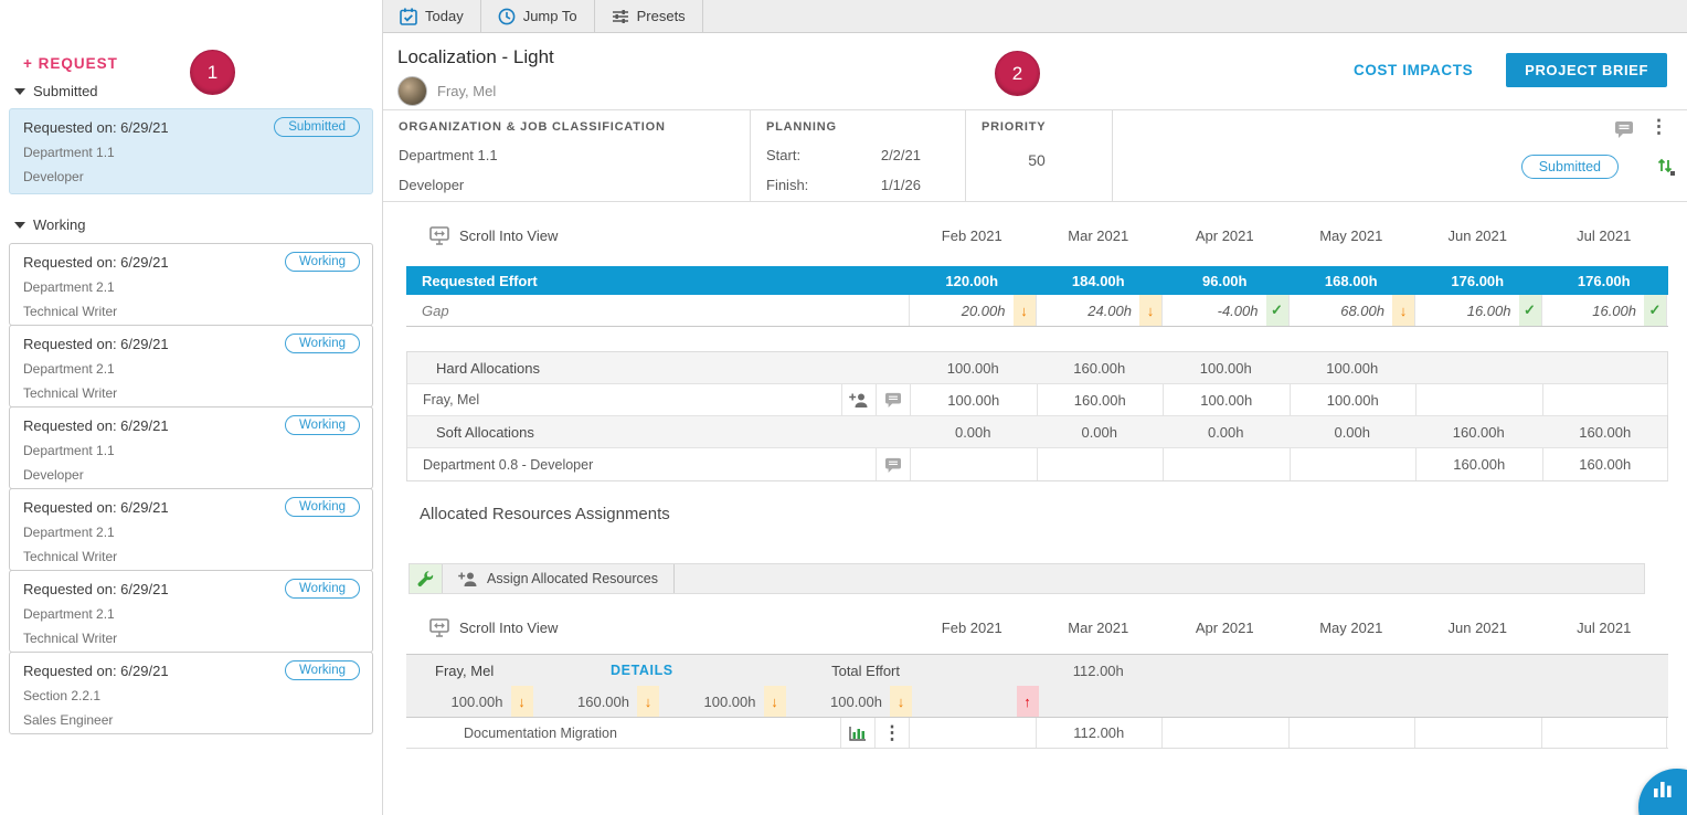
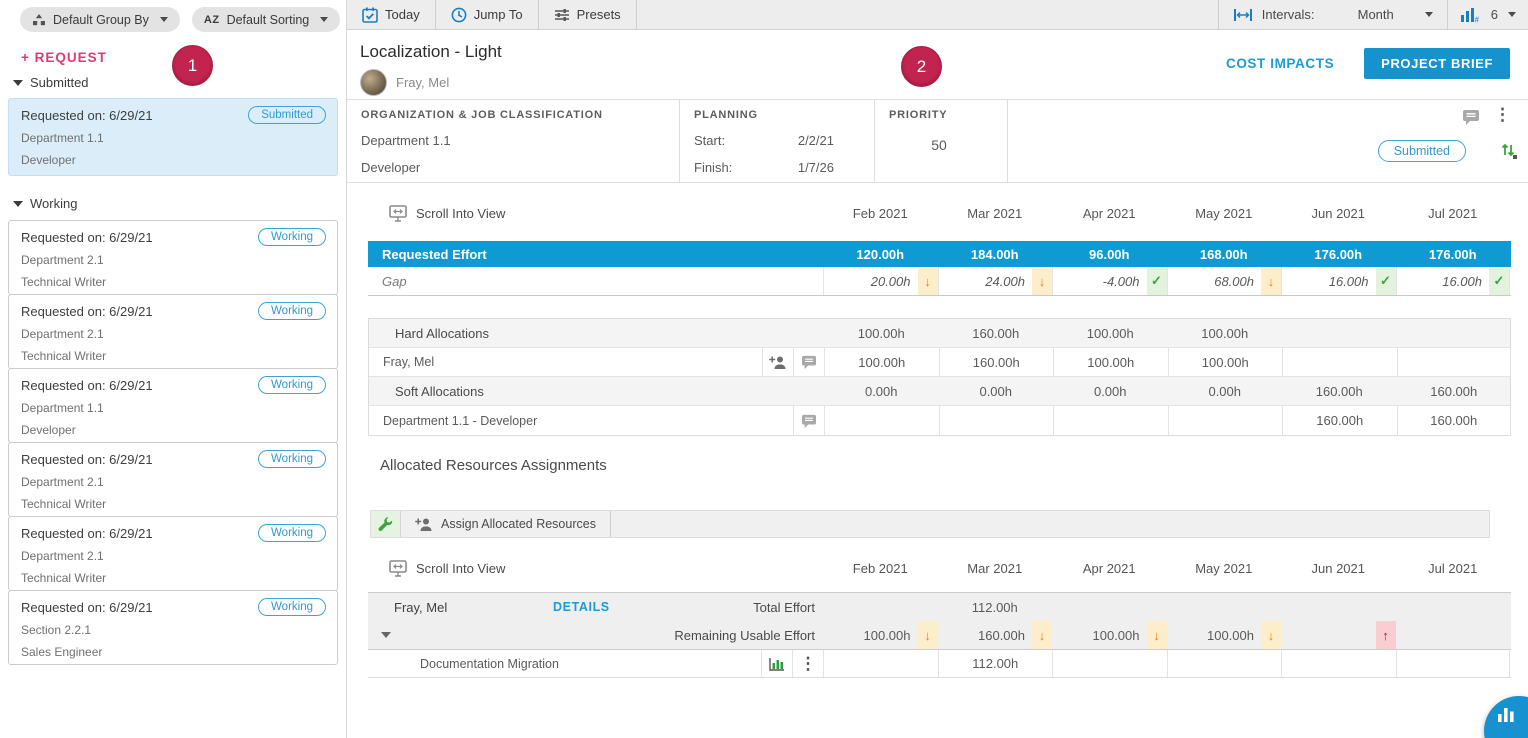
+ Default Group By
+ AZ
+ Default Sorting
  + REQUEST
  Submitted
  Requested on: 6/29/21
  Submitted
  Department 1.1
  Developer
  Working
  Requested on: 6/29/21
  Working
  Department 2.1
  Technical Writer
  Requested on: 6/29/21
  Working
  Department 2.1
  Technical Writer
  Requested on: 6/29/21
  Working
  Department 1.1
  Developer
  Requested on: 6/29/21
  Working
  Department 2.1
  Technical Writer
  Requested on: 6/29/21
  Working
  Department 2.1
  Technical Writer
  Requested on: 6/29/21
  Working
  Section 2.2.1
  Sales Engineer
  1
  2
  Today
  Jump To
  Presets
+ Intervals:
+ Month
+ #
+ 6
  Localization - Light
  Fray, Mel
  COST IMPACTS
  PROJECT BRIEF
  ORGANIZATION & JOB CLASSIFICATION
  Department 1.1
  Developer
  PLANNING
  Start:
  2/2/21
  Finish:
- 1/1/26
+ 1/7/26
  PRIORITY
  50
  ⋮
  Submitted
  Scroll Into View
  Feb 2021
  Mar 2021
  Apr 2021
  May 2021
  Jun 2021
  Jul 2021
  Requested Effort
  120.00h
  184.00h
  96.00h
  168.00h
  176.00h
  176.00h
  Gap
  20.00h
  ↓
  24.00h
  ↓
  -4.00h
  ✓
  68.00h
  ↓
  16.00h
  ✓
  16.00h
  ✓
  Hard Allocations
  100.00h
  160.00h
  100.00h
  100.00h
  Fray, Mel
  100.00h
  160.00h
  100.00h
  100.00h
  Soft Allocations
  0.00h
  0.00h
  0.00h
  0.00h
  160.00h
  160.00h
- Department 0.8 - Developer
+ Department 1.1 - Developer
  160.00h
  160.00h
  Allocated Resources Assignments
  Assign Allocated Resources
  Scroll Into View
  Feb 2021
  Mar 2021
  Apr 2021
  May 2021
  Jun 2021
  Jul 2021
  Fray, Mel
  DETAILS
  Total Effort
  112.00h
+ Remaining Usable Effort
  100.00h
  ↓
  160.00h
  ↓
  100.00h
  ↓
  100.00h
  ↓
  ↑
  Documentation Migration
  ⋮
  112.00h
